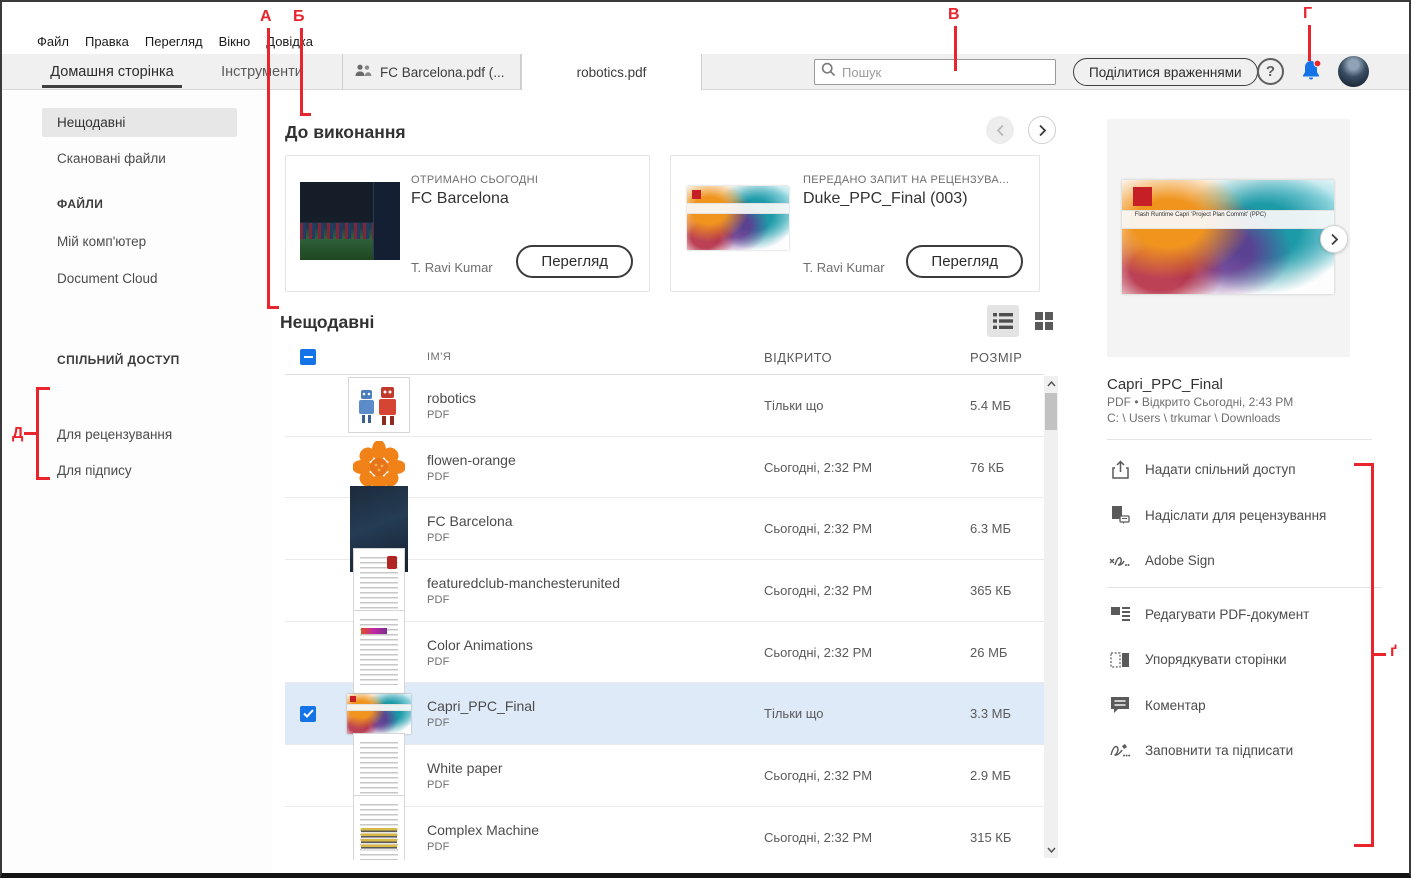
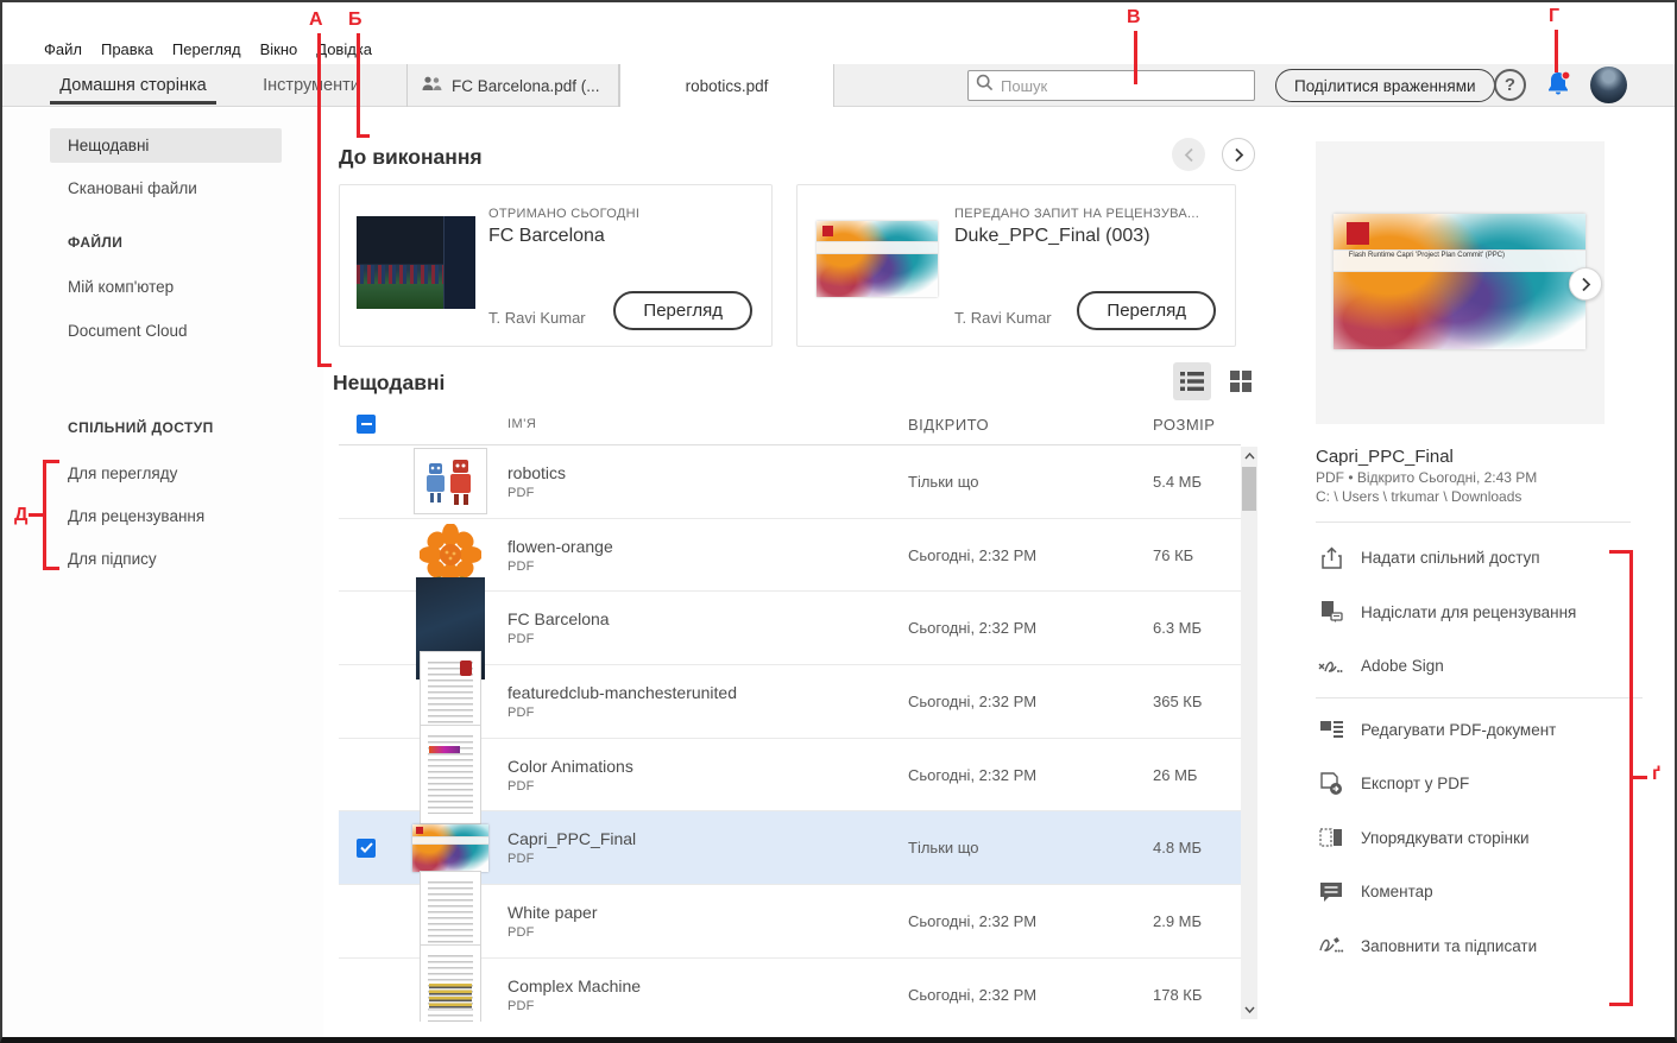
  Файл
  Правка
  Перегляд
  Вікно
  Довіда
  Домашня сторінка
  Інструенти
  FC Barcelona.pdf (...
  robotics.pdf
  Пошук
  Поділитися враженнями
  ?
  Нещодавні
  Скановані файли
  ФАЙЛИ
  Мій комп'ютер
  Document Cloud
  СПІЛЬНИЙ ДОСТУП
+ Для перегляду
  Для рецензування
  Для підпису
  До виконання
  ОТРИМАНО СЬОГОДНІ
  FC Barcelona
  T. Ravi Kumar
  Перегляд
  ПЕРЕДАНО ЗАПИТ НА РЕЦЕНЗУВА...
  Duke_PPC_Final (003)
  T. Ravi Kumar
  Перегляд
  Нещодавні
  ІМ'Я
  ВІДКРИТО
  РОЗМІР
  robotics
  PDF
  Тільки що
  5.4 МБ
  flowen-orange
  PDF
  Сьогодні, 2:32 PM
  76 КБ
  FC Barcelona
  PDF
  Сьогодні, 2:32 PM
  6.3 МБ
  featuredclub-manchesterunited
  PDF
  Сьогодні, 2:32 PM
  365 КБ
  Color Animations
  PDF
  Сьогодні, 2:32 PM
  26 МБ
  Capri_PPC_Final
  PDF
  Тільки що
- 3.3 МБ
+ 4.8 МБ
  White paper
  PDF
  Сьогодні, 2:32 PM
  2.9 МБ
  Complex Machine
  PDF
  Сьогодні, 2:32 PM
- 315 КБ
+ 178 КБ
  Capri_PPC_Final
  PDF • Відкрито Сьогодні, 2:43 PM
  C: \ Users \ trkumar \ Downloads
  Надати спільний доступ
  Надіслати для рецензування
  Adobe Sign
  Редагувати PDF-документ
+ Експорт у PDF
  Упорядкувати сторінки
  Коментар
  Заповнити та підписати
  А
  Б
  В
  Г
  Д
  ґ
